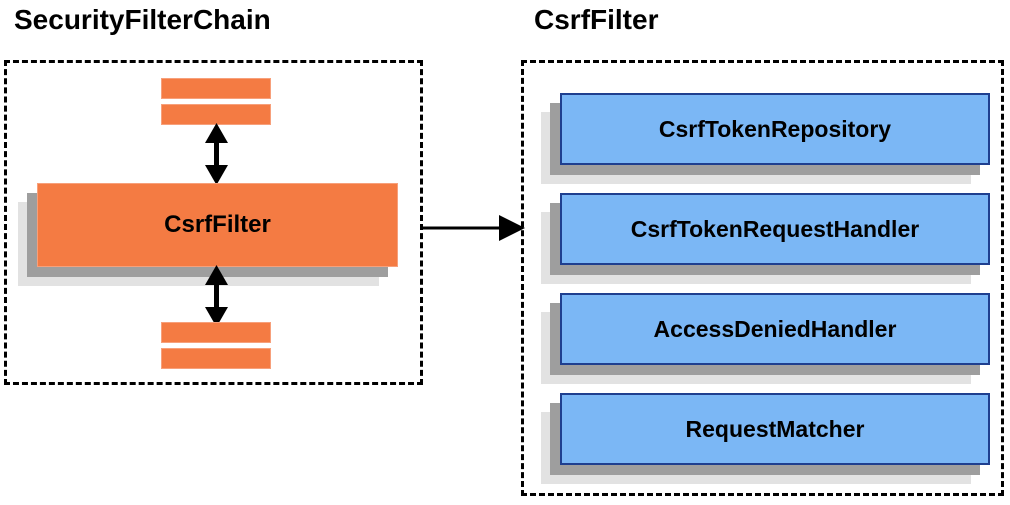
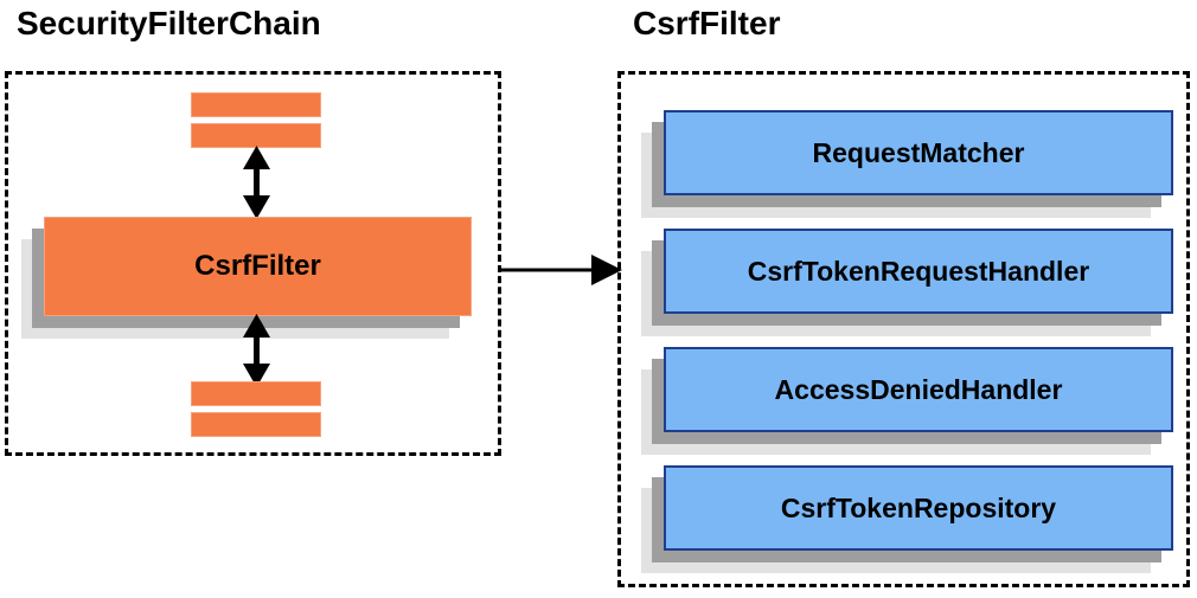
  SecurityFilterChain
  CsrfFilter
  CsrfFilter
- CsrfTokenRepository
+ RequestMatcher
  CsrfTokenRequestHandler
  AccessDeniedHandler
- RequestMatcher
+ CsrfTokenRepository
